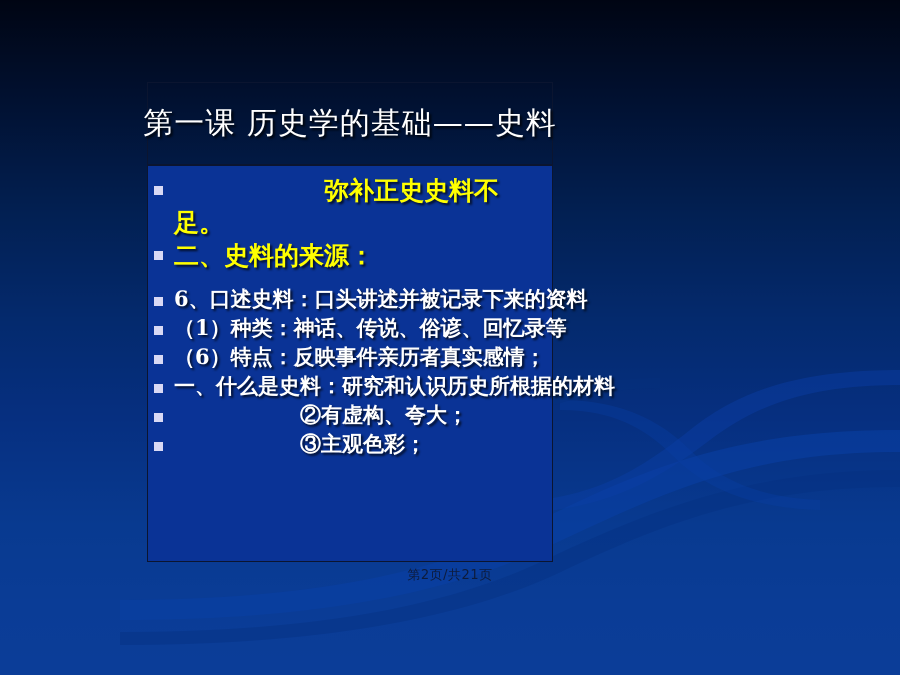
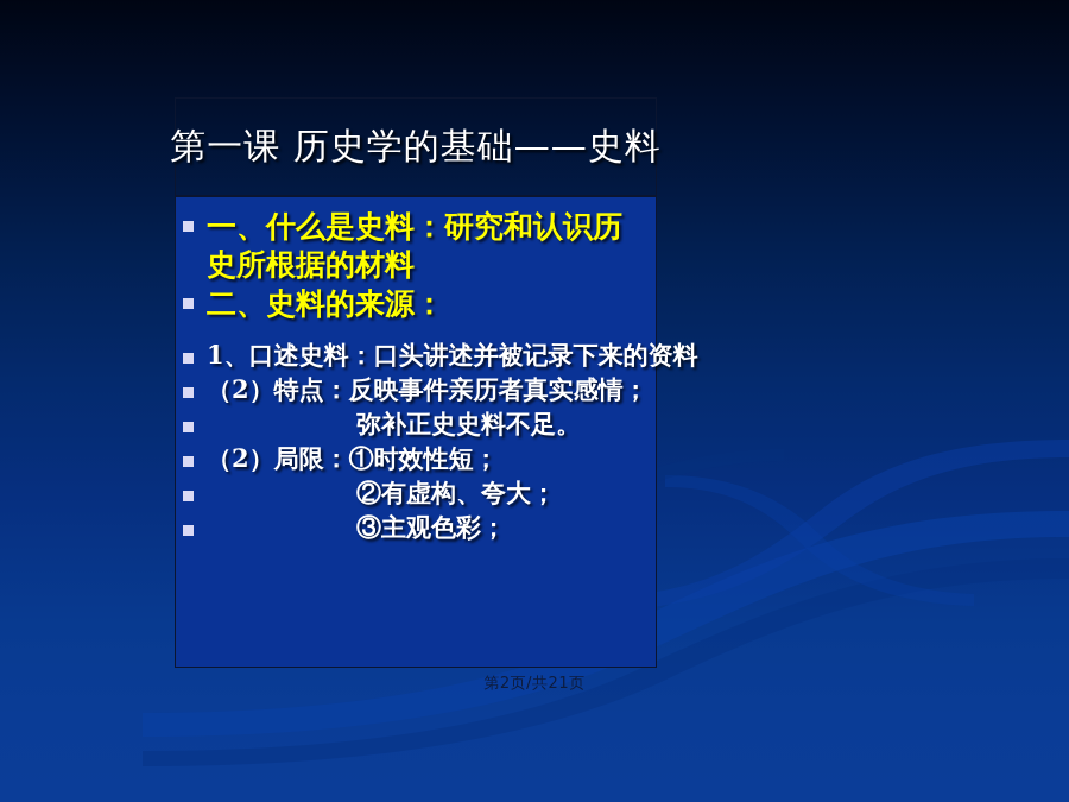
  第一课 历史学的基础——史料
- 弥补正史史料不足。
+ 一、什么是史料：研究和认识历史所根据的材料
  二、史料的来源：
- 6、口述史料：口头讲述并被记录下来的资料
+ 1、口述史料：口头讲述并被记录下来的资料
- （1）种类：神话、传说、俗谚、回忆录等
- （6）特点：反映事件亲历者真实感情；
+ （2）特点：反映事件亲历者真实感情；
- 一、什么是史料：研究和认识历史所根据的材料
+ 弥补正史史料不足。
+ （2）局限：①时效性短；
  ②有虚构、夸大；
  ③主观色彩；
  第2页/共21页
